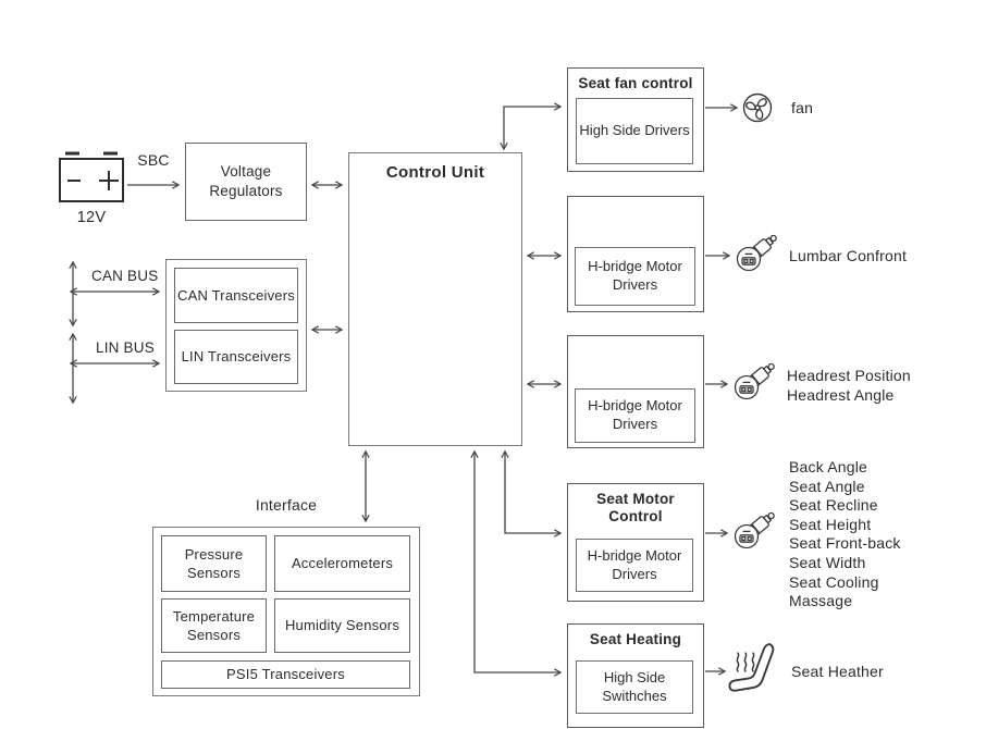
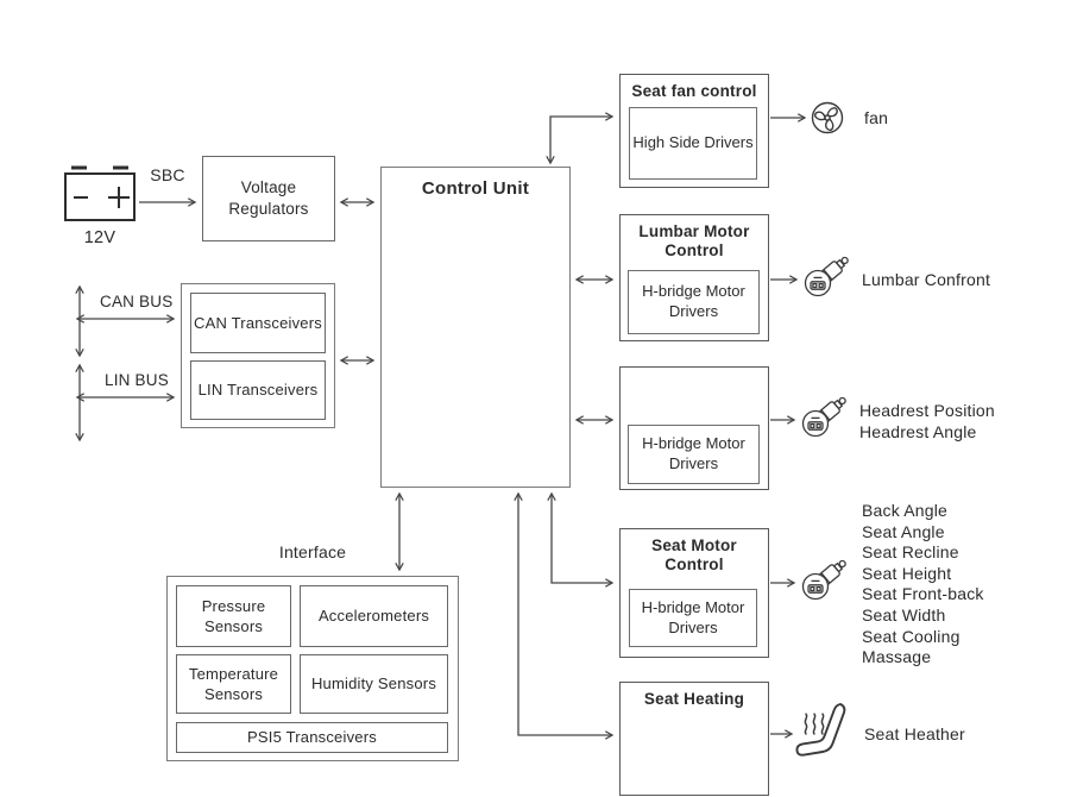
  12V
  SBC
  Voltage Regulators
  Control Unit
  CAN BUS
  LIN BUS
  CAN Transceivers
  LIN Transceivers
  Interface
  Pressure Sensors
  Accelerometers
  Temperature Sensors
  Humidity Sensors
  PSI5 Transceivers
  Seat fan control
  High Side Drivers
+ Lumbar Motor Control
  H-bridge Motor Drivers
  H-bridge Motor Drivers
  Seat Motor Control
  H-bridge Motor Drivers
  Seat Heating
- High Side Swithches
  fan
  Lumbar Confront
  Headrest Position
  Headrest Angle
  Back Angle
  Seat Angle
  Seat Recline
  Seat Height
  Seat Front-back
  Seat Width
  Seat Cooling
  Massage
  Seat Heather
